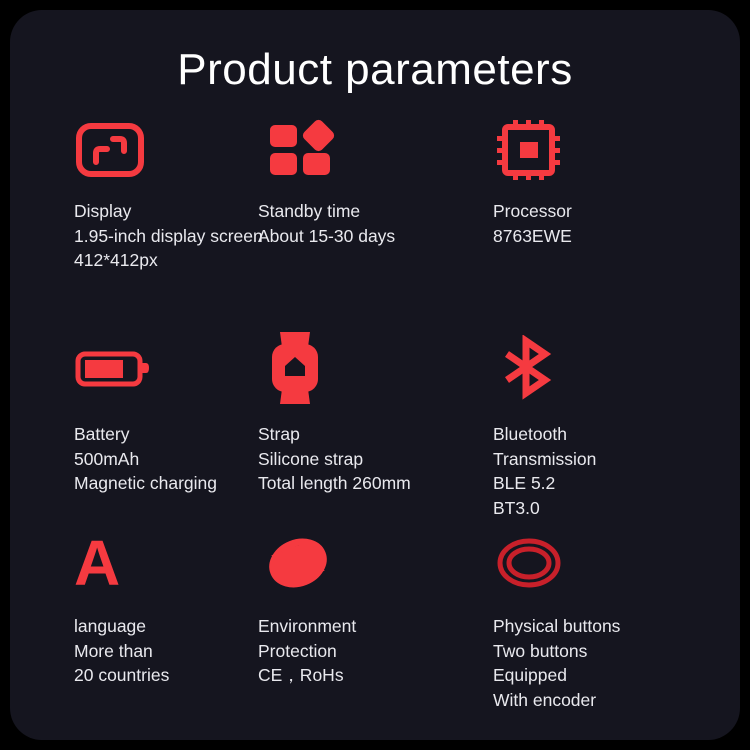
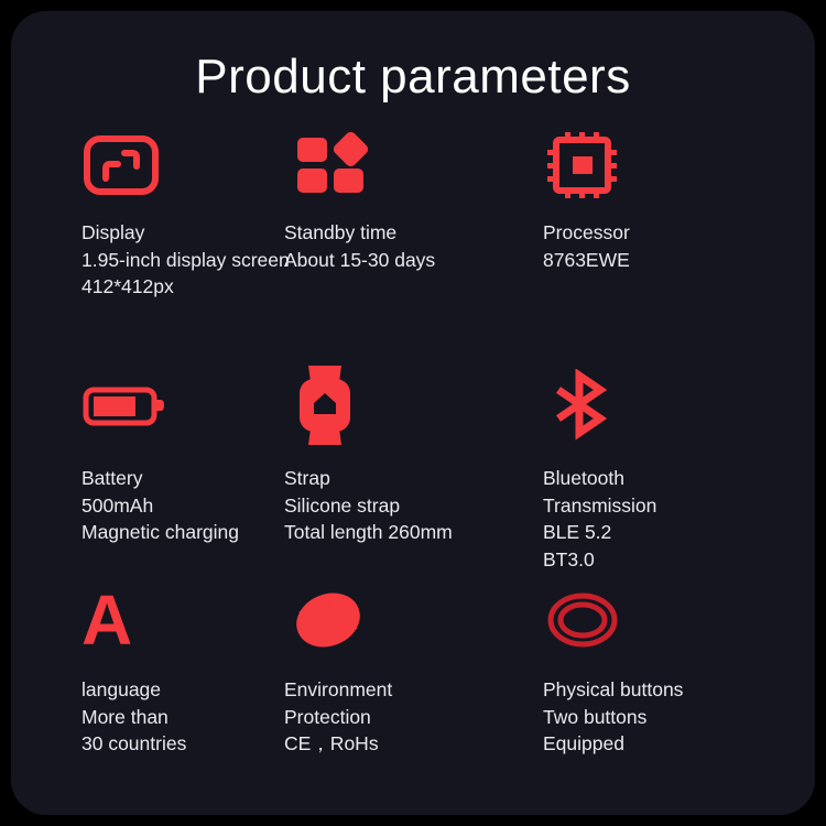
  Product parameters
  Display
  1.95-inch display scree
  412*412px
  Standby time
  About 15-30 days
  Processor
  8763EWE
  Battery
  500mAh
  Magnetic charging
  Strap
  Silicone strap
  Total length 260mm
  Bluetooth
  Transmission
  BLE 5.2
  BT3.0
  A
  language
  More than
- 20 countries
+ 30 countries
  Environment
  Protection
  CE，RoHs
  Physical buttons
  Two buttons
  Equipped
- With encoder
